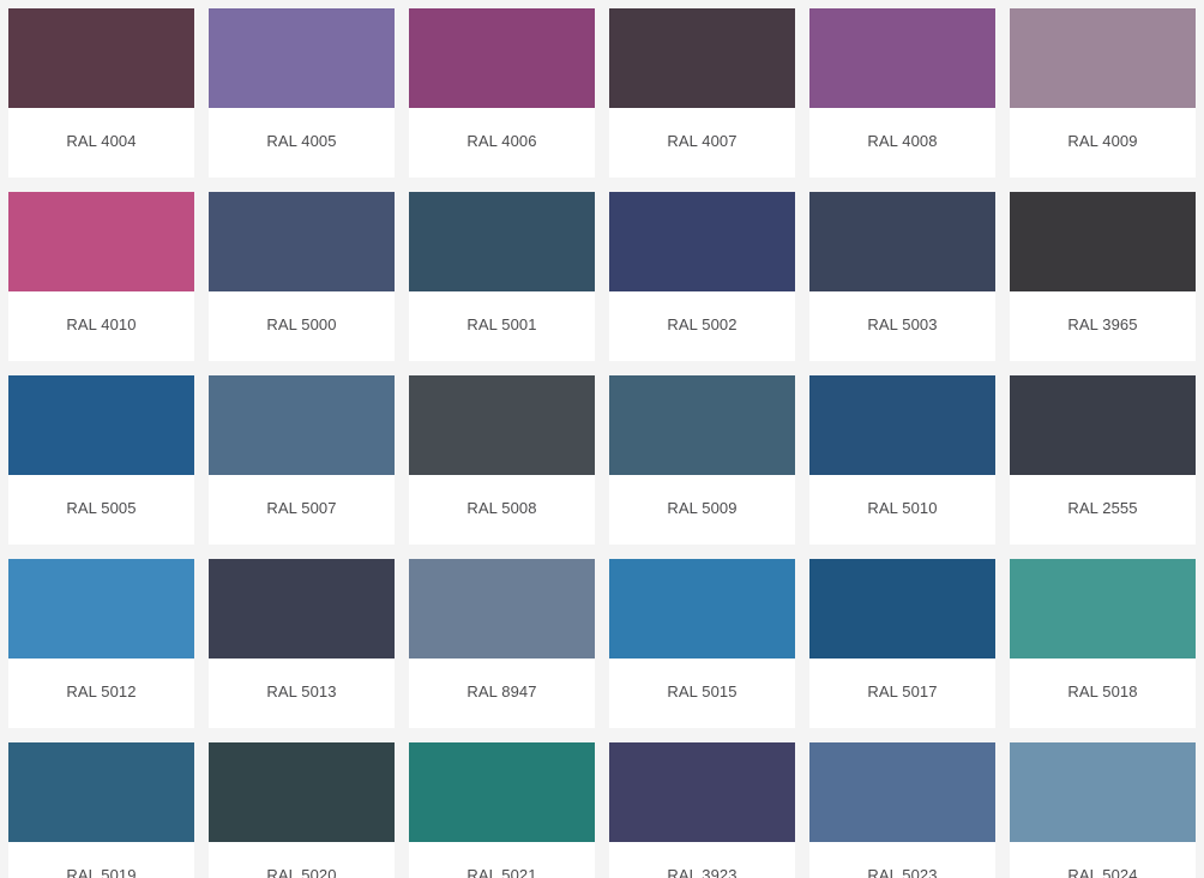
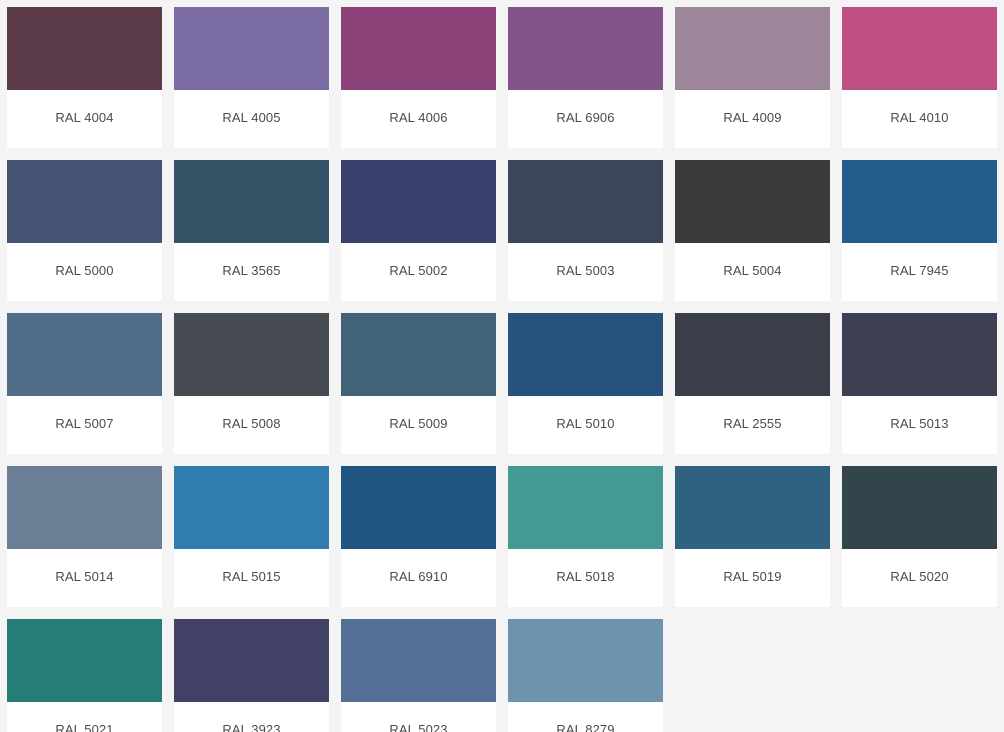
  RAL 4004
  RAL 4005
  RAL 4006
- RAL 4007
- RAL 4008
+ RAL 6906
  RAL 4009
  RAL 4010
  RAL 5000
- RAL 5001
+ RAL 3565
  RAL 5002
  RAL 5003
- RAL 3965
+ RAL 5004
- RAL 5005
+ RAL 7945
  RAL 5007
  RAL 5008
  RAL 5009
  RAL 5010
  RAL 2555
- RAL 5012
  RAL 5013
- RAL 8947
+ RAL 5014
  RAL 5015
- RAL 5017
+ RAL 6910
  RAL 5018
  RAL 5019
  RAL 5020
  RAL 5021
  RAL 3923
  RAL 5023
- RAL 5024
+ RAL 8279
